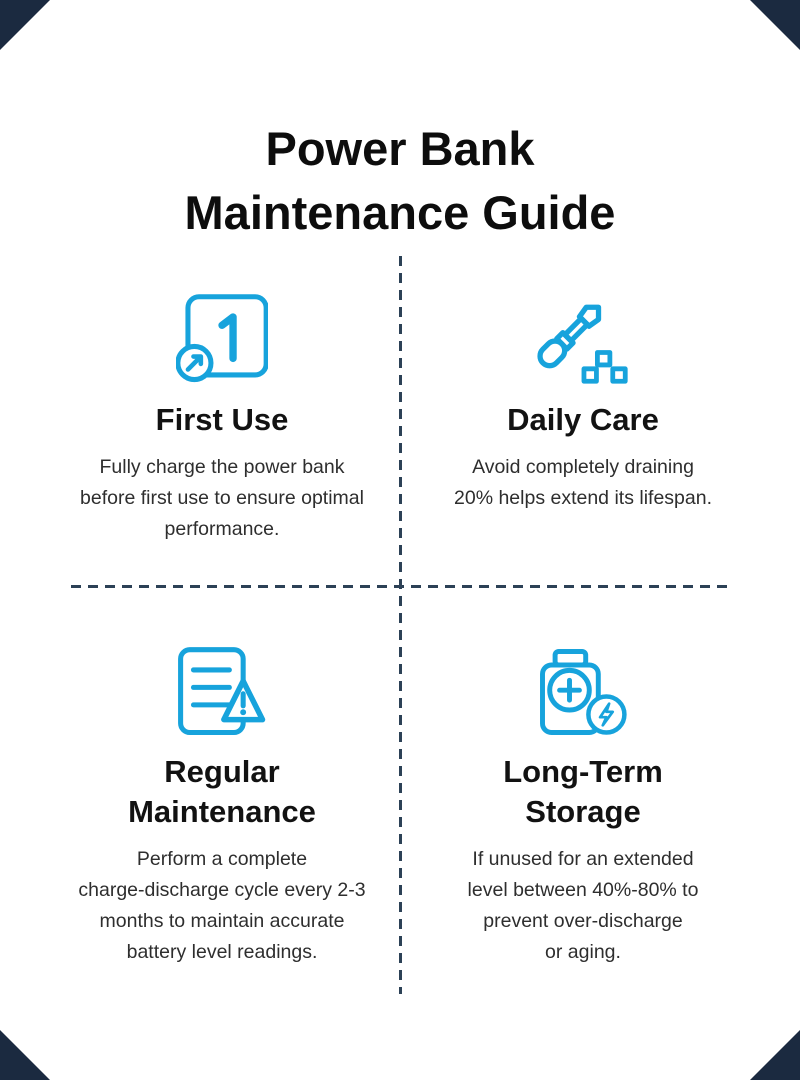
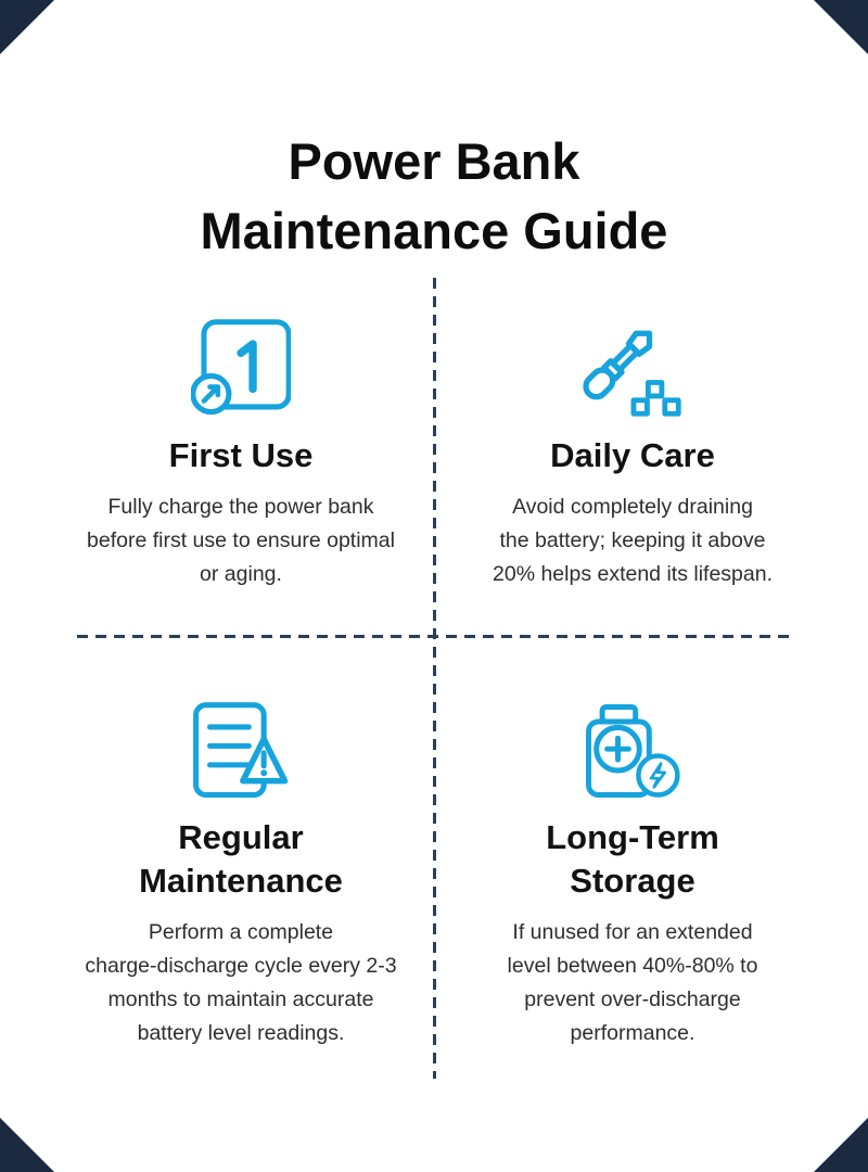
  Power Bank
  Maintenance Guide
  First Use
  Fully charge the power bank
  before first use to ensure optimal
- performance.
+ or aging.
  Daily Care
  Avoid completely draining
+ the battery; keeping it above
  20% helps extend its lifespan.
  Regular
  Maintenance
  Perform a complete
  charge-discharge cycle every 2-3
  months to maintain accurate
  battery level readings.
  Long-Term
  Storage
  If unused for an extended
  level between 40%-80% to
  prevent over-discharge
- or aging.
+ performance.
